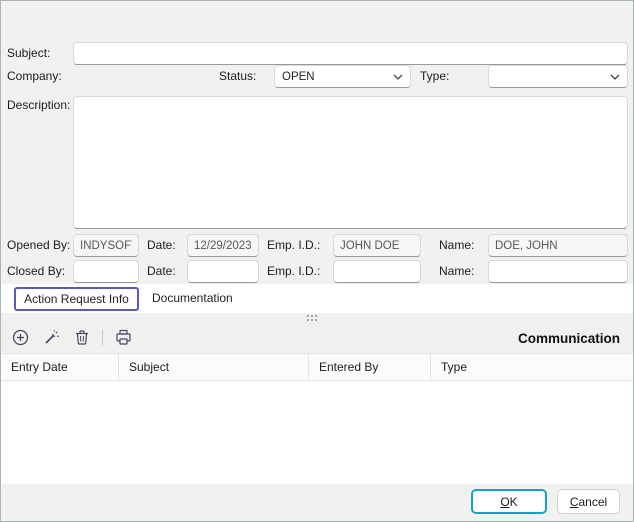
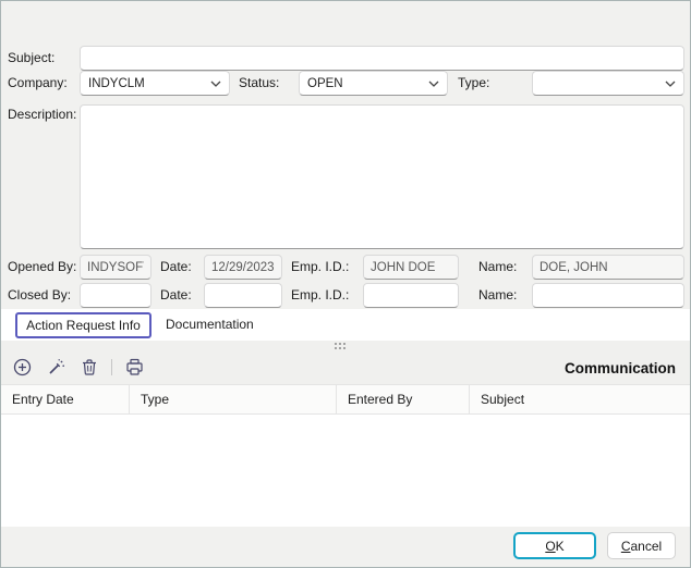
  Subject:
  Company:
+ INDYCLM
  Status:
  OPEN
  Type:
  Description:
  Opened By:
  INDYSOF
  Date:
  12/29/2023
  Emp. I.D.:
  JOHN DOE
  Name:
  DOE, JOHN
  Closed By:
  Date:
  Emp. I.D.:
  Name:
  Action Request Info
  Documentation
  Communication
  Entry Date
- Subject
+ Type
  Entered By
- Type
+ Subject
  O
  K
  C
  ancel
